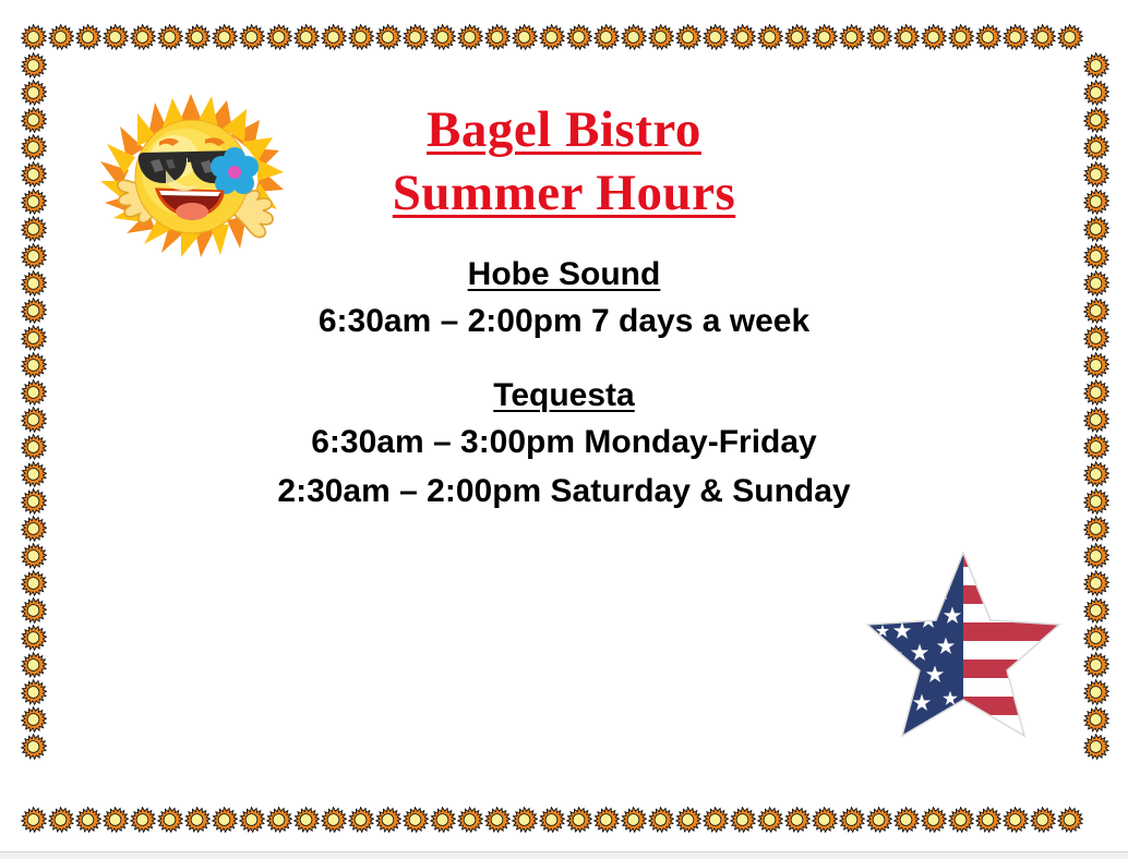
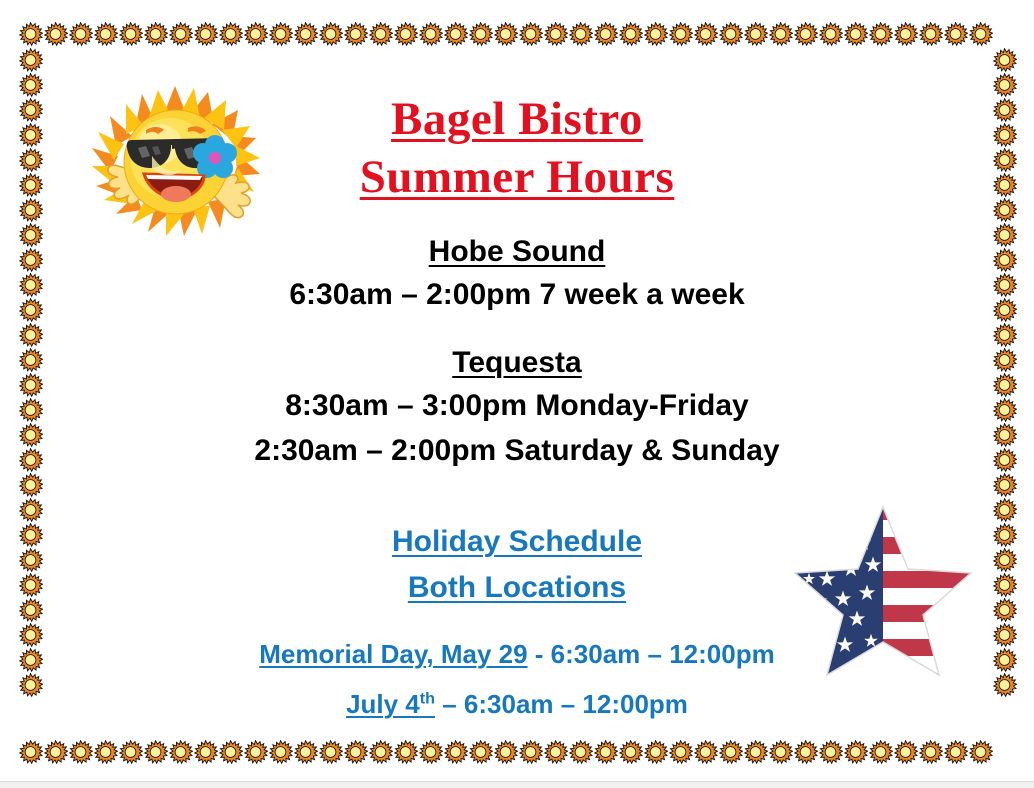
  Bagel Bistro
  Summer Hours
  Hobe Sound
- 6:30am – 2:00pm 7 days a week
+ 6:30am – 2:00pm 7 week a week
  Tequesta
- 6:30am – 3:00pm Monday-Friday
+ 8:30am – 3:00pm Monday-Friday
  2:30am – 2:00pm Saturday & Sunday
+ Holiday Schedule
+ Both Locations
+ Memorial Day, May 29 - 6:30am – 12:00pm
+ July 4th – 6:30am – 12:00pm
